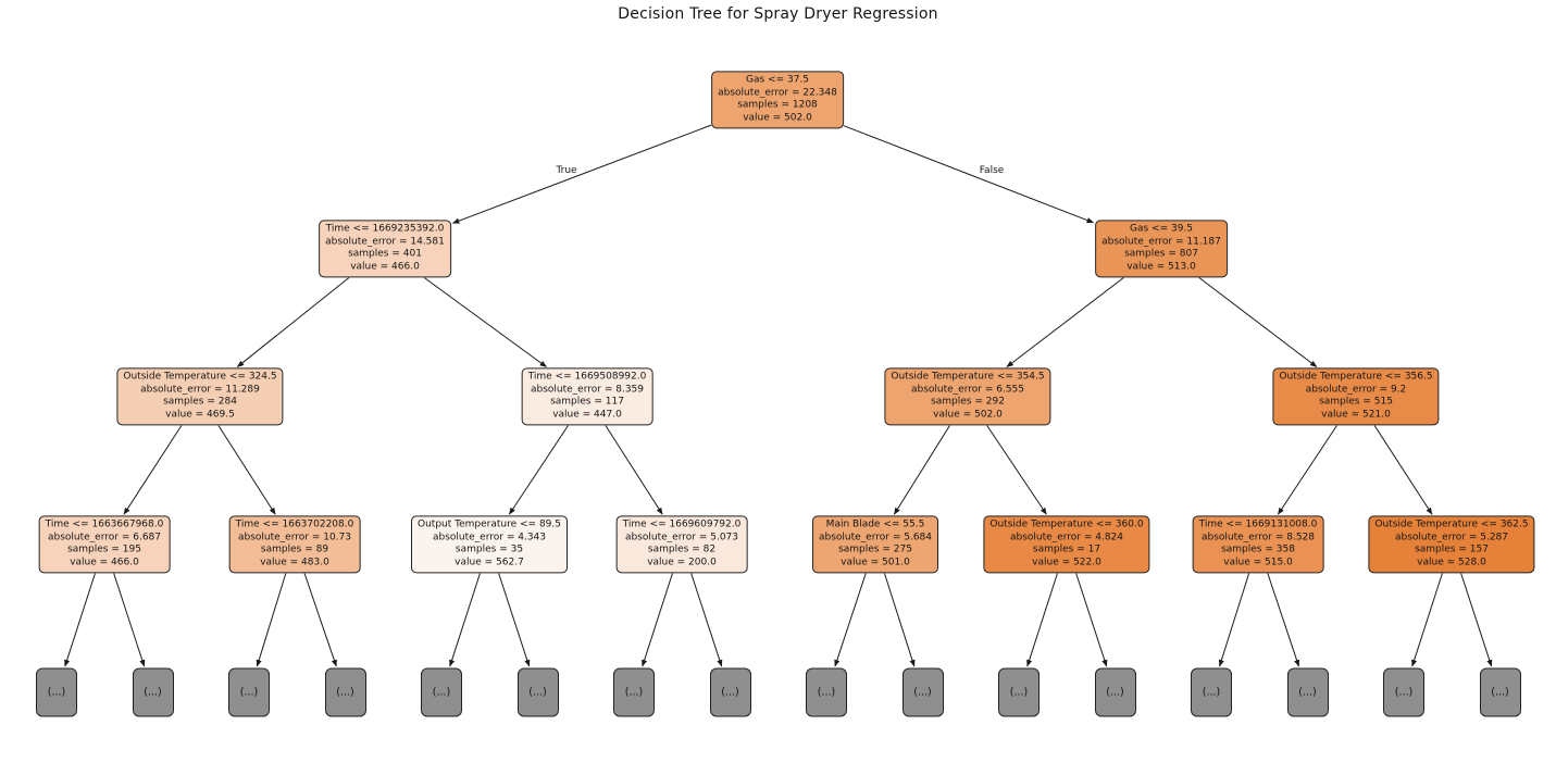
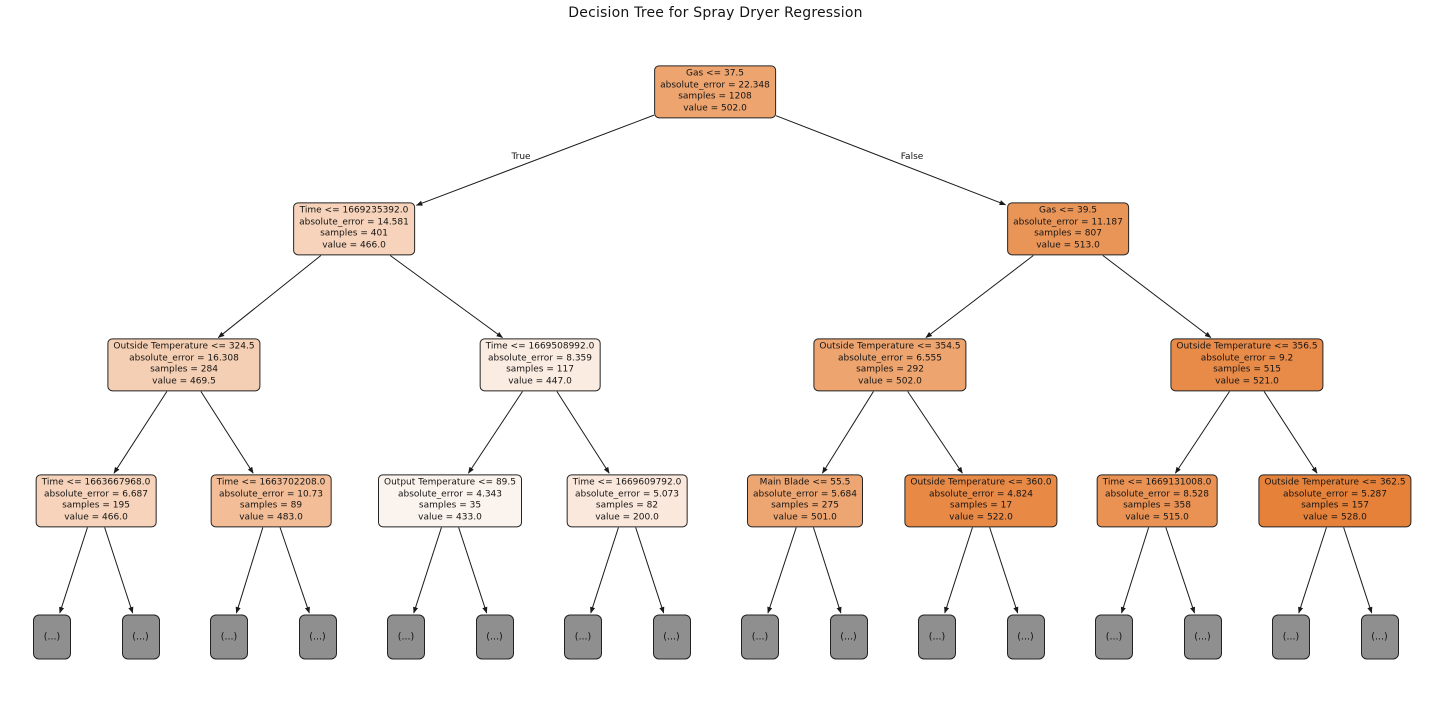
  Decision Tree for Spray Dryer Regression
  True
  False
  Gas <= 37.5
  absolute_error = 22.348
  samples = 1208
  value = 502.0
  Time <= 1669235392.0
  absolute_error = 14.581
  samples = 401
  value = 466.0
  Gas <= 39.5
  absolute_error = 11.187
  samples = 807
  value = 513.0
  Outside Temperature <= 324.5
- absolute_error = 11.289
+ absolute_error = 16.308
  samples = 284
  value = 469.5
  Time <= 1669508992.0
  absolute_error = 8.359
  samples = 117
  value = 447.0
  Outside Temperature <= 354.5
  absolute_error = 6.555
  samples = 292
  value = 502.0
  Outside Temperature <= 356.5
  absolute_error = 9.2
  samples = 515
  value = 521.0
  Time <= 1663667968.0
  absolute_error = 6.687
  samples = 195
  value = 466.0
  Time <= 1663702208.0
  absolute_error = 10.73
  samples = 89
  value = 483.0
  Output Temperature <= 89.5
  absolute_error = 4.343
  samples = 35
- value = 562.7
+ value = 433.0
  Time <= 1669609792.0
  absolute_error = 5.073
  samples = 82
  value = 200.0
  Main Blade <= 55.5
  absolute_error = 5.684
  samples = 275
  value = 501.0
  Outside Temperature <= 360.0
  absolute_error = 4.824
  samples = 17
  value = 522.0
  Time <= 1669131008.0
  absolute_error = 8.528
  samples = 358
  value = 515.0
  Outside Temperature <= 362.5
  absolute_error = 5.287
  samples = 157
  value = 528.0
  (...)
  (...)
  (...)
  (...)
  (...)
  (...)
  (...)
  (...)
  (...)
  (...)
  (...)
  (...)
  (...)
  (...)
  (...)
  (...)
